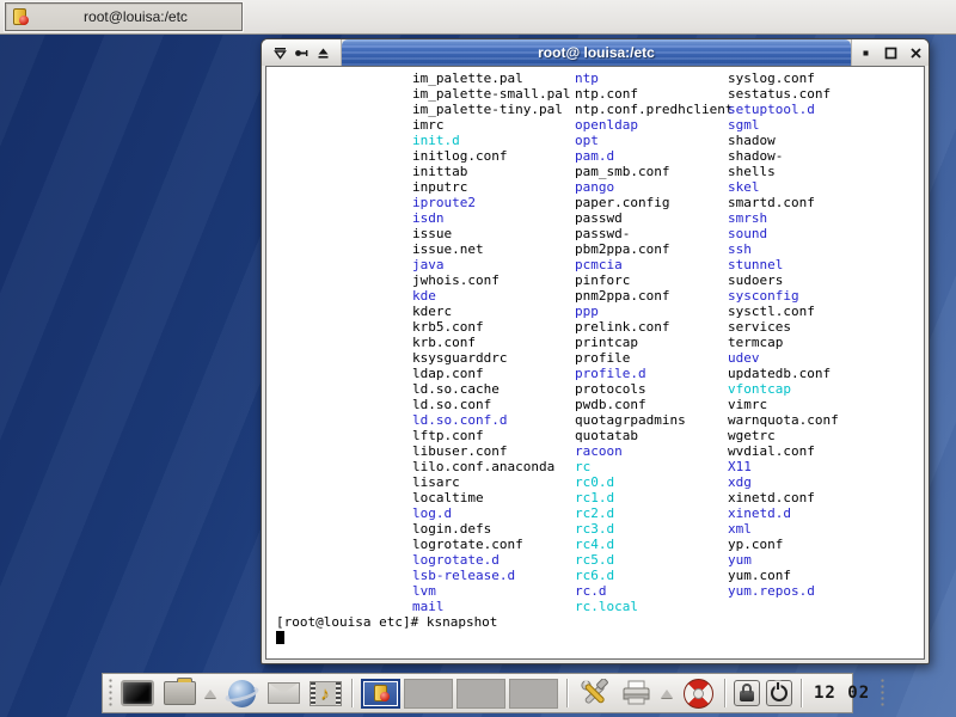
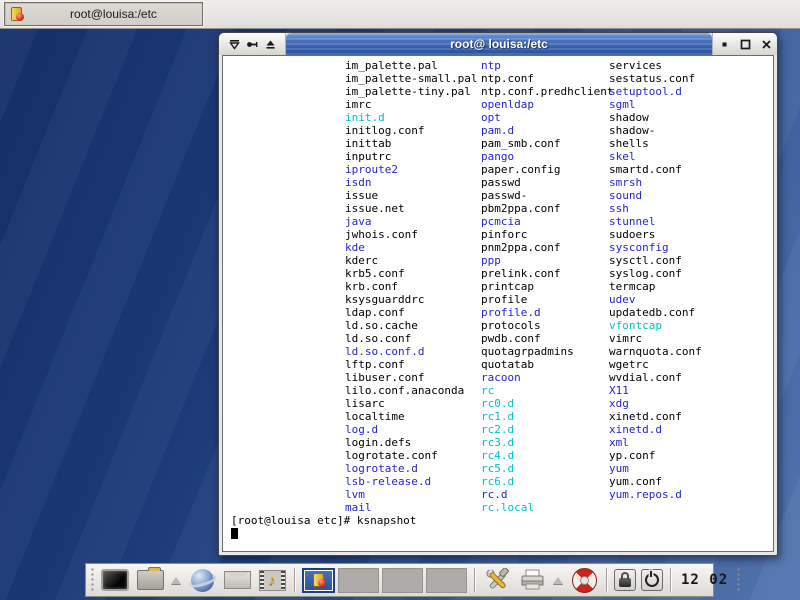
  root@louisa:/etc
  root@ louisa:/etc
  im_palette.pal
  im_palette-small.pal
  im_palette-tiny.pal
  imrc
  init.d
  initlog.conf
  inittab
  inputrc
  iproute2
  isdn
  issue
  issue.net
  java
  jwhois.conf
  kde
  kderc
  krb5.conf
  krb.conf
  ksysguarddrc
  ldap.conf
  ld.so.cache
  ld.so.conf
  ld.so.conf.d
  lftp.conf
  libuser.conf
  lilo.conf.anaconda
  lisarc
  localtime
  log.d
  login.defs
  logrotate.conf
  logrotate.d
  lsb-release.d
  lvm
  mail
  ntp
  ntp.conf
  ntp.conf.predhclient
  openldap
  opt
  pam.d
  pam_smb.conf
  pango
  paper.config
  passwd
  passwd-
  pbm2ppa.conf
  pcmcia
  pinforc
  pnm2ppa.conf
  ppp
  prelink.conf
  printcap
  profile
  profile.d
  protocols
  pwdb.conf
  quotagrpadmins
  quotatab
  racoon
  rc
  rc0.d
  rc1.d
  rc2.d
  rc3.d
  rc4.d
  rc5.d
  rc6.d
  rc.d
  rc.local
- syslog.conf
+ services
  sestatus.conf
  setuptool.d
  sgml
  shadow
  shadow-
  shells
  skel
  smartd.conf
  smrsh
  sound
  ssh
  stunnel
  sudoers
  sysconfig
  sysctl.conf
- services
+ syslog.conf
  termcap
  udev
  updatedb.conf
  vfontcap
  vimrc
  warnquota.conf
  wgetrc
  wvdial.conf
  X11
  xdg
  xinetd.conf
  xinetd.d
  xml
  yp.conf
  yum
  yum.conf
  yum.repos.d
  [root@louisa etc]# ksnapshot
  ♪
  12 02
